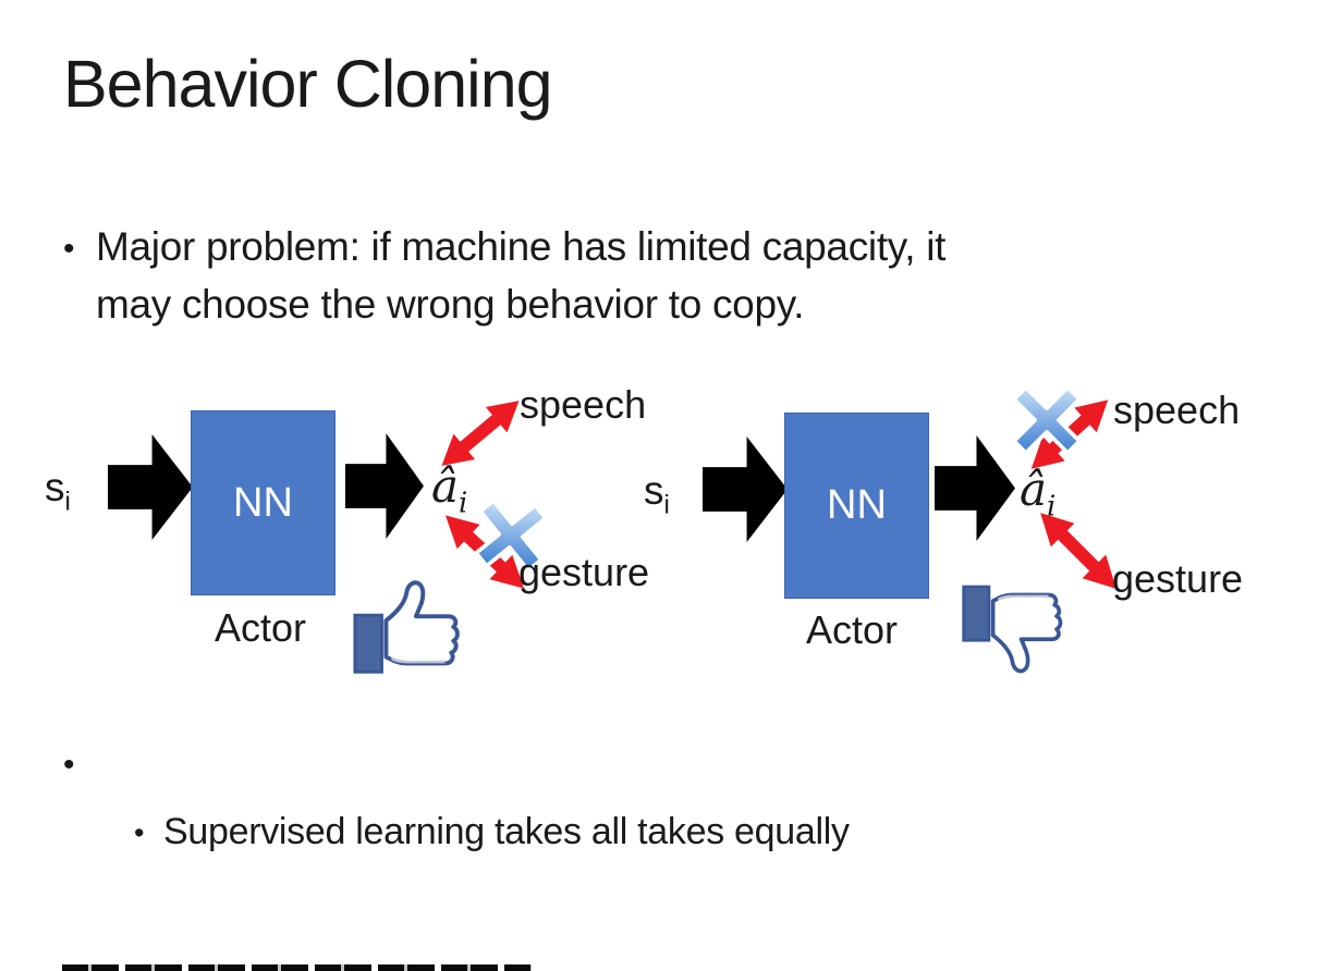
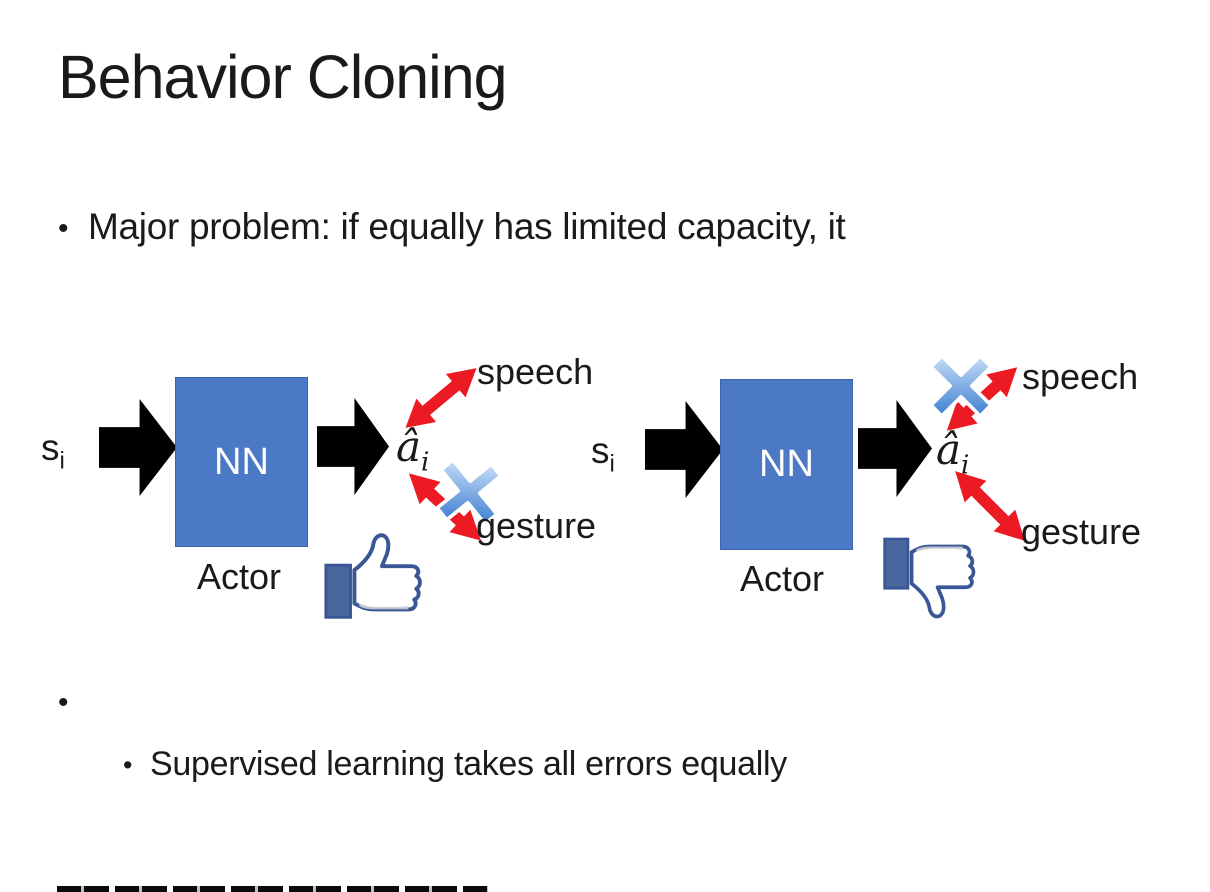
  Behavior Cloning
  •
- Major problem: if machine has limited capacity, it
+ Major problem: if equally has limited capacity, it
- may choose the wrong behavior to copy.
  si
  NN
  âi
  speech
  gesture
  Actor
  si
  NN
  âi
  speech
  gesture
  Actor
  •
  •
- Supervised learning takes all takes equally
+ Supervised learning takes all errors equally
